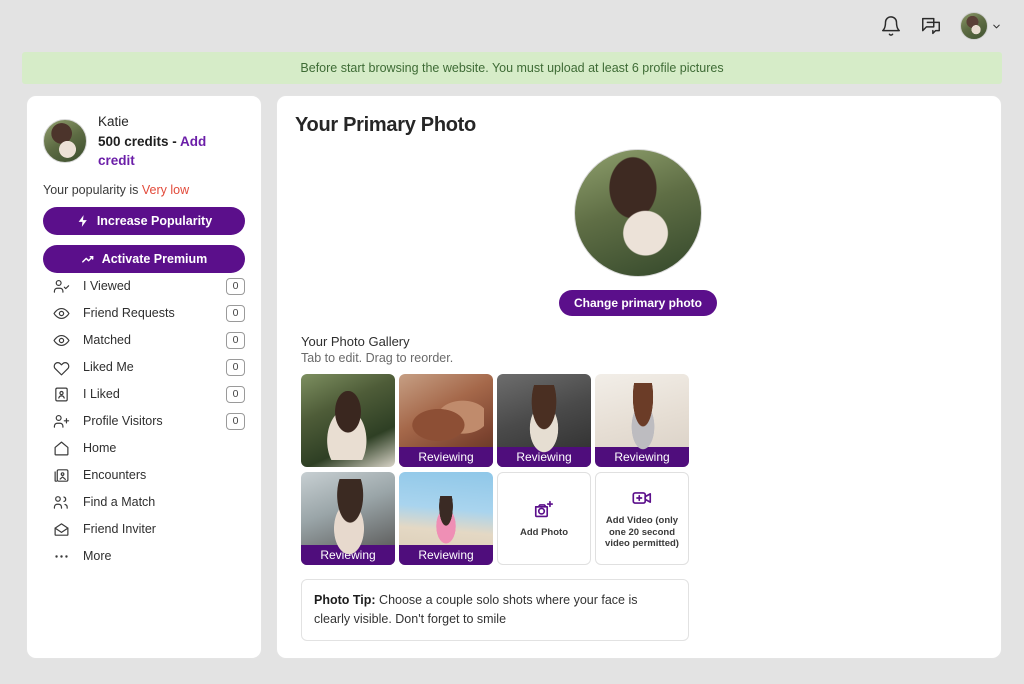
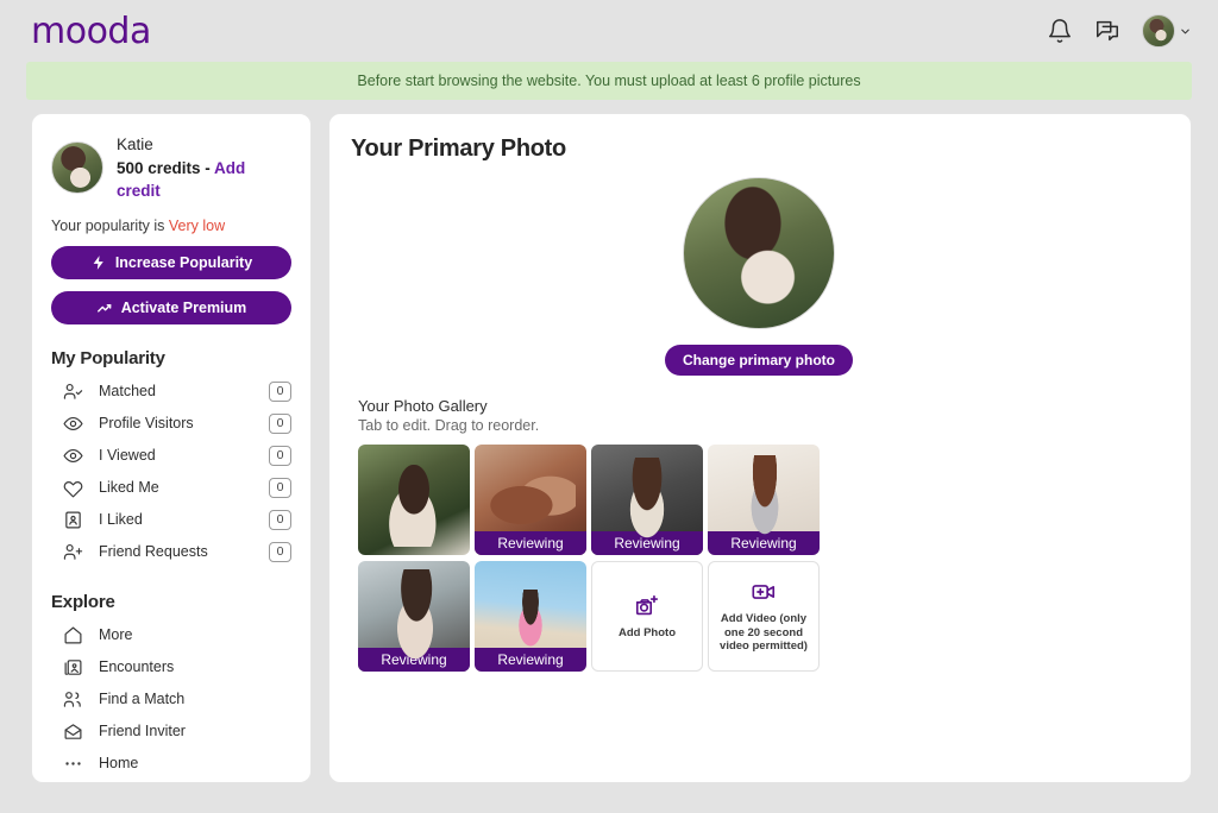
+ mooda
  Before start browsing the website. You must upload at least 6 profile pictures
  Katie
  500 credits - Add credit
  Your popularity is Very low
  Increase Popularity
  Activate Premium
+ My Popularity
- I Viewed
+ Matched
  0
- Friend Requests
+ Profile Visitors
  0
- Matched
+ I Viewed
  0
  Liked Me
  0
  I Liked
  0
- Profile Visitors
+ Friend Requests
  0
+ Explore
- Home
+ More
  Encounters
  Find a Match
  Friend Inviter
- More
+ Home
  Your Primary Photo
  Change primary photo
  Your Photo Gallery
  Tab to edit. Drag to reorder.
  Reviewing
  Reviewing
  Add Photo
  Add Video (only one 20 second video permitted)
- Photo Tip: Choose a couple solo shots where your face is clearly visible. Don't forget to smile
